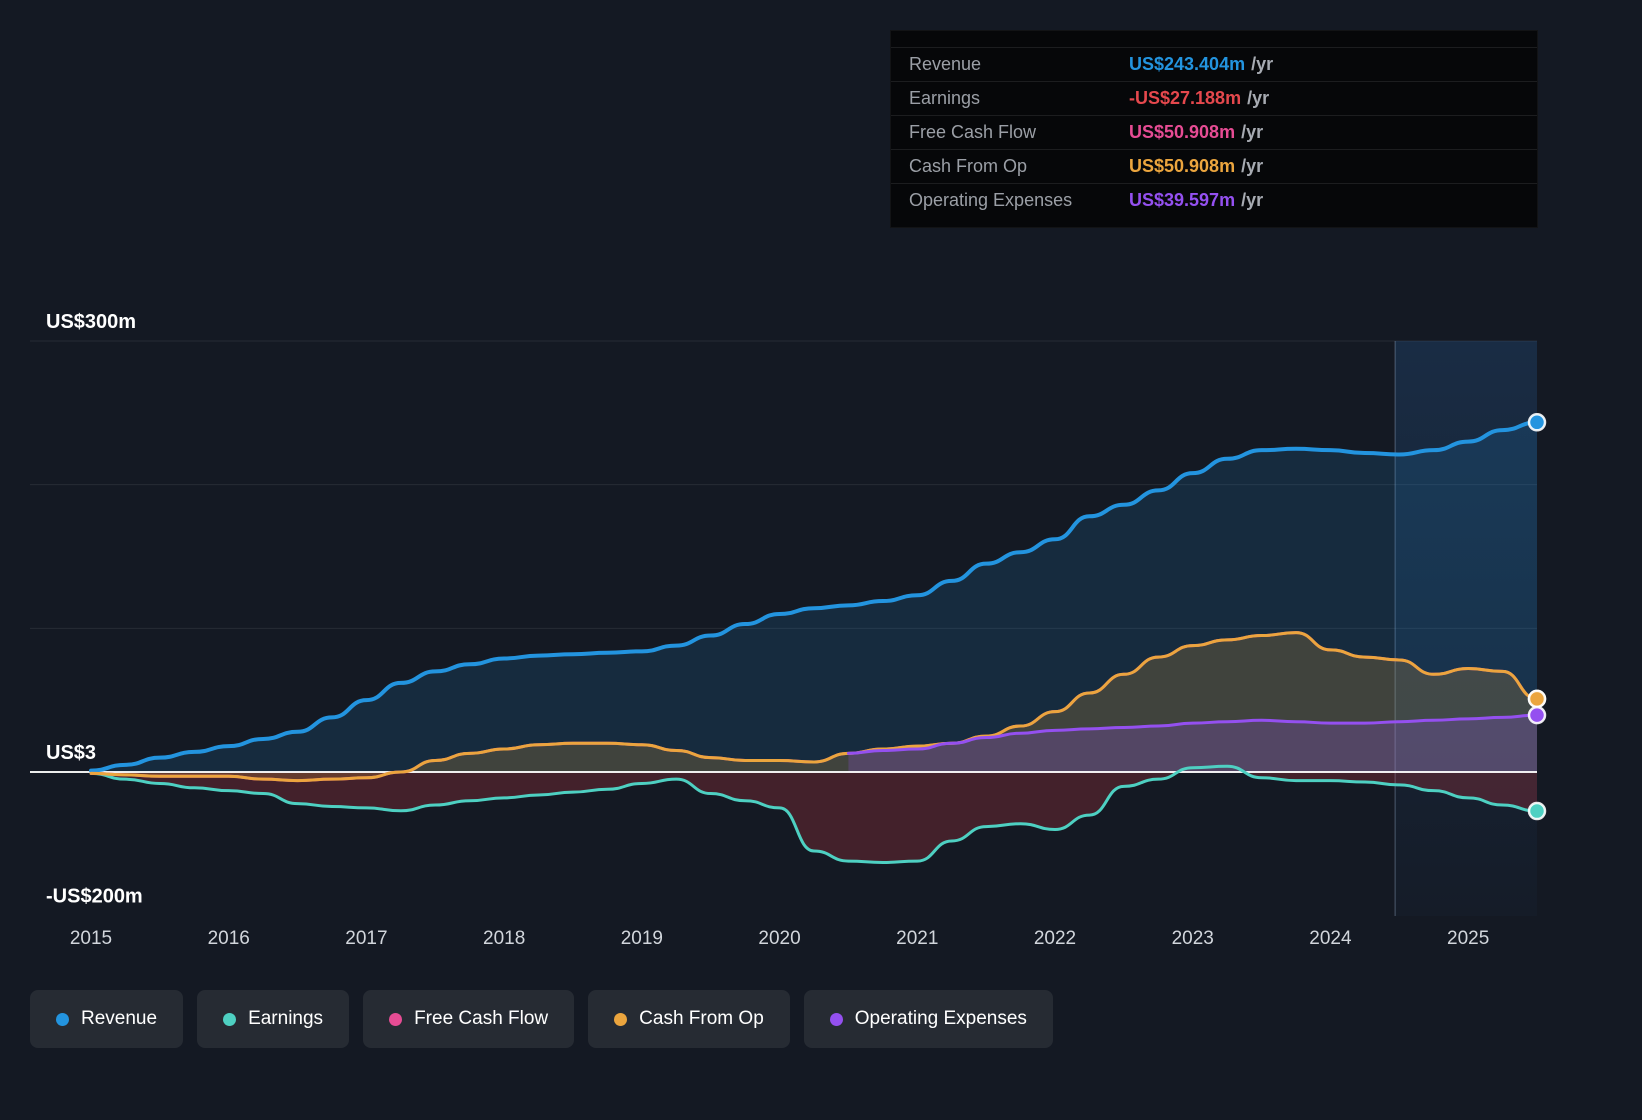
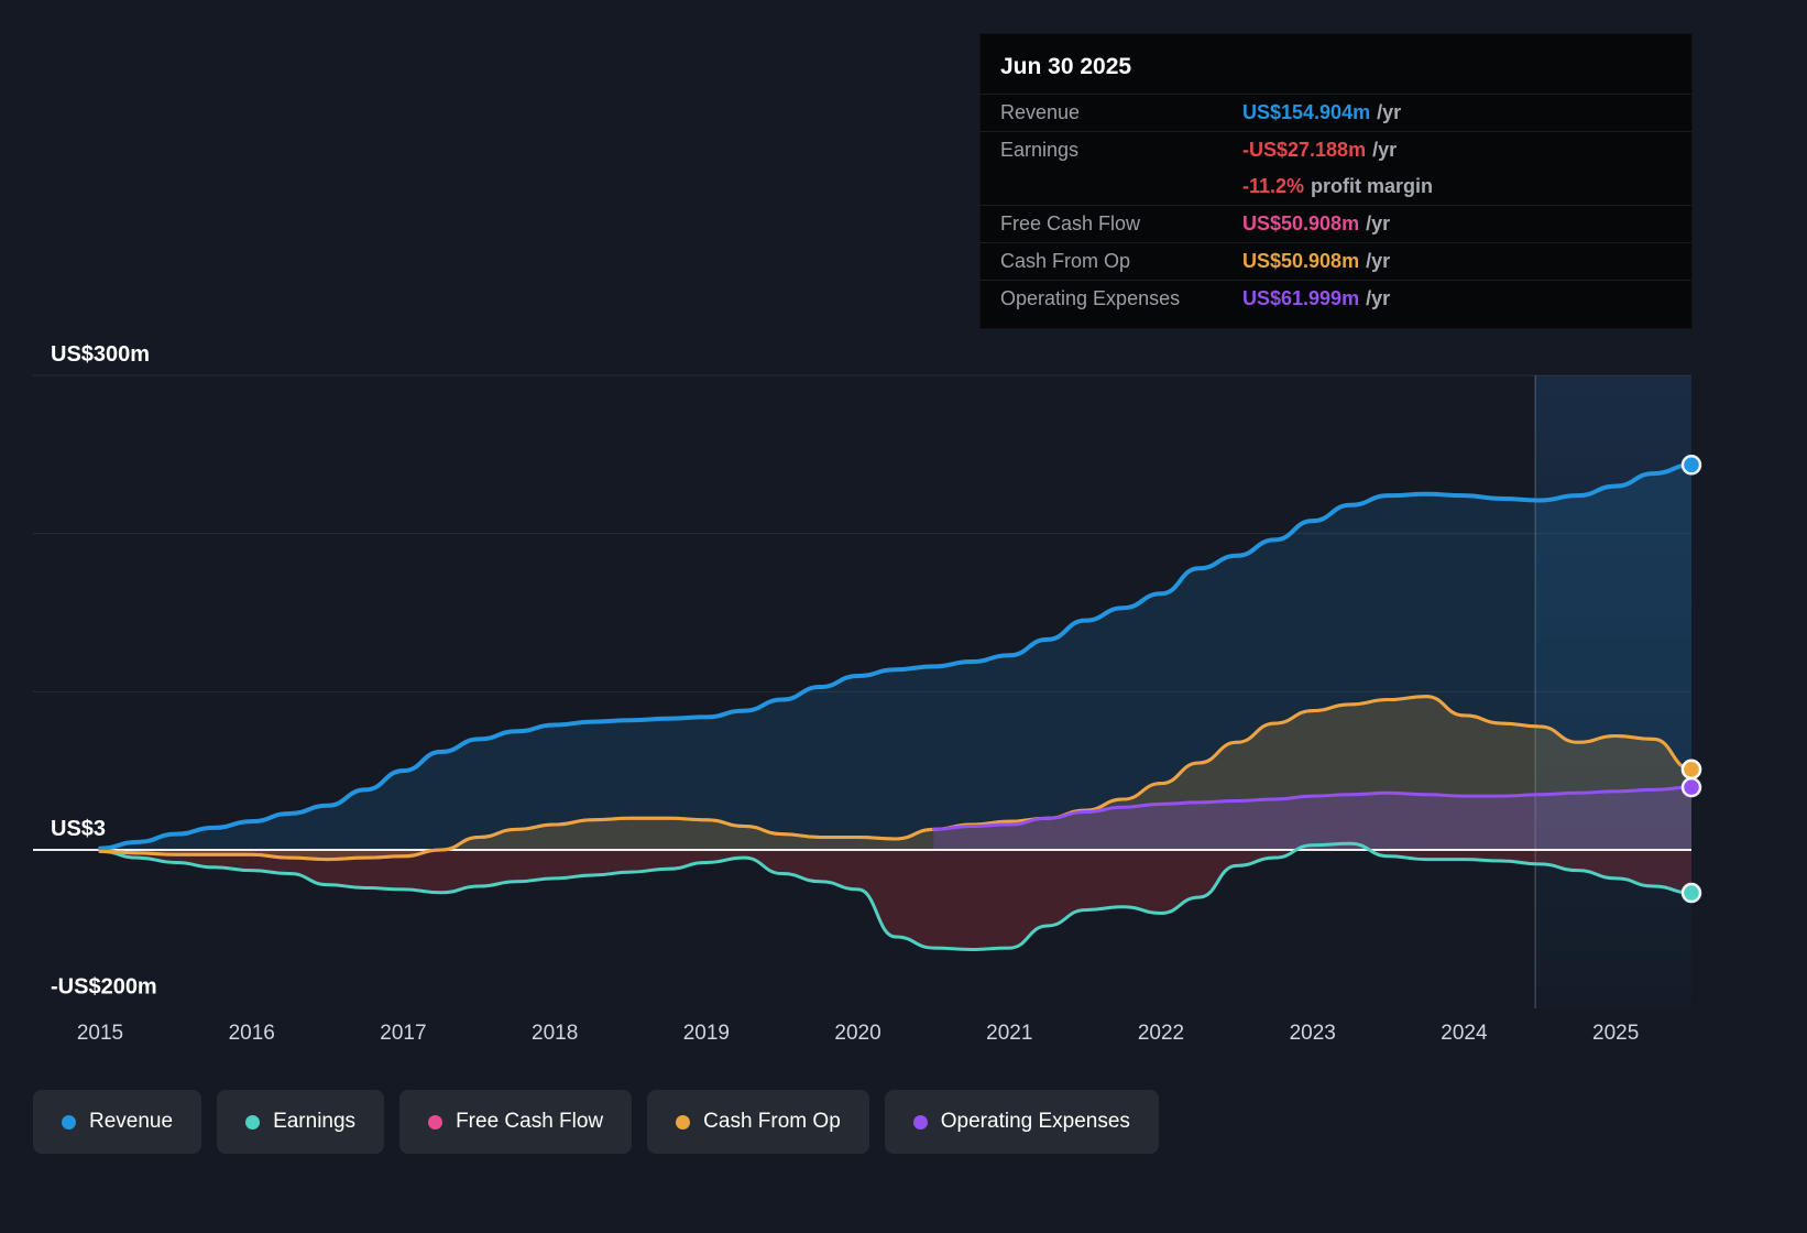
  US$300m
  US$3
  -US$200m
  2015
  2016
  2017
  2018
  2019
  2020
  2021
  2022
  2023
  2024
  2025
+ Jun 30 2025
  Revenue
- US$243.404m
+ US$154.904m
  /yr
  Earnings
  -US$27.188m
  /yr
+ -11.2%
+ profit margin
  Free Cash Flow
  US$50.908m
  /yr
  Cash From Op
  US$50.908m
  /yr
  Operating Expenses
- US$39.597m
+ US$61.999m
  /yr
  Revenue
  Earnings
  Free Cash Flow
  Cash From Op
  Operating Expenses
